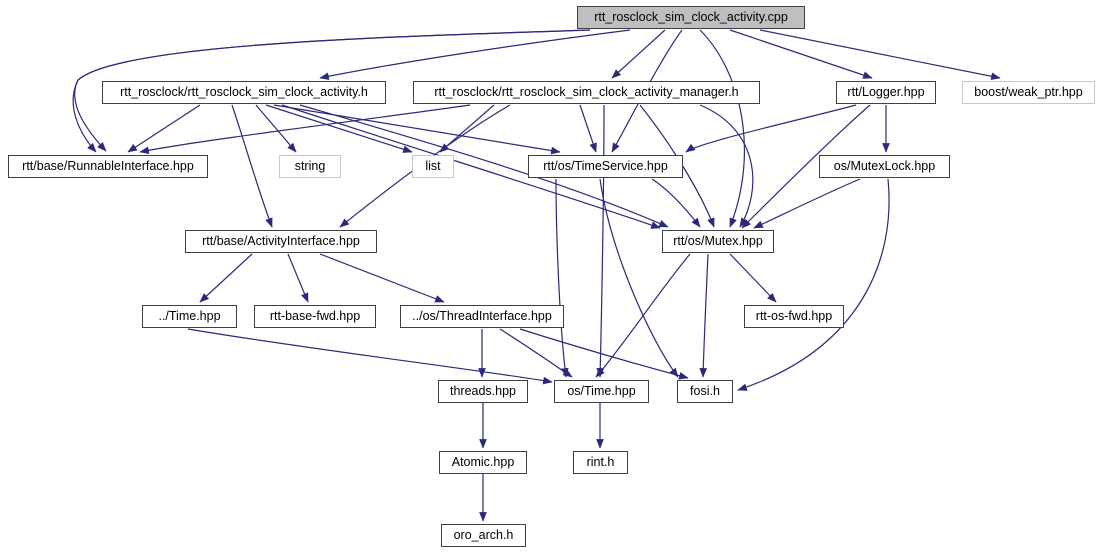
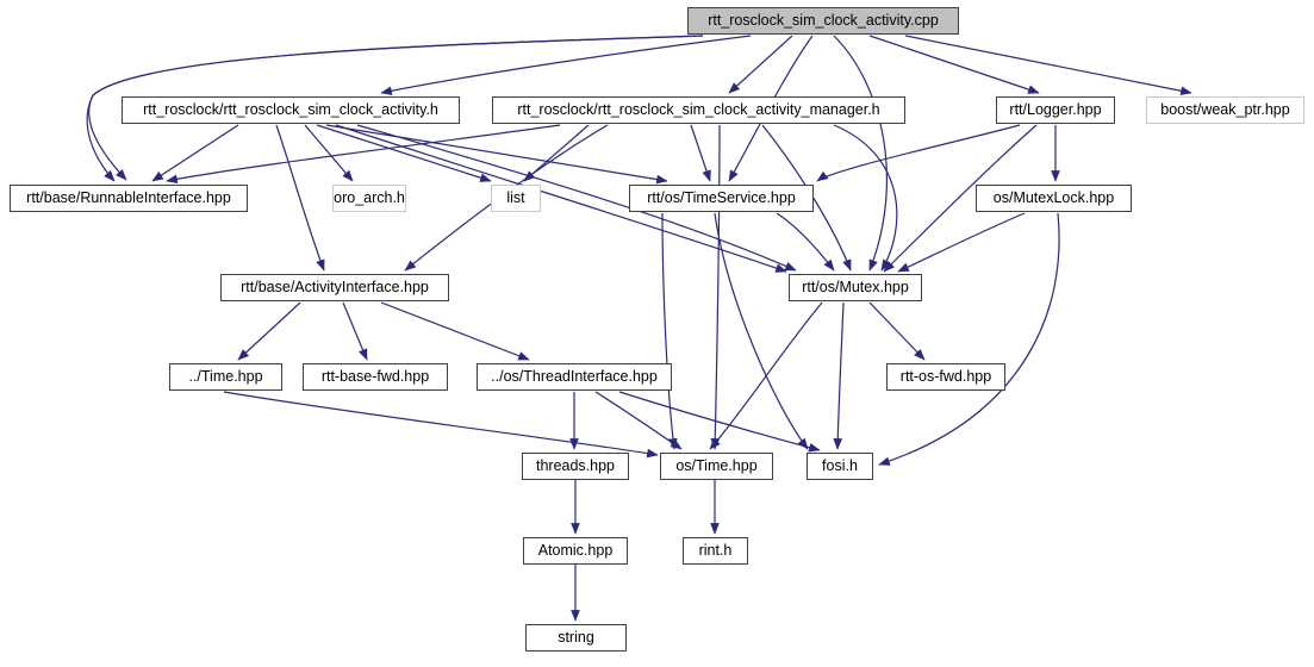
  rtt_rosclock_sim_clock_activity.cpp
  rtt_rosclock/rtt_rosclock_sim_clock_activity.h
  rtt_rosclock/rtt_rosclock_sim_clock_activity_manager.h
  rtt/Logger.hpp
  boost/weak_ptr.hpp
  rtt/base/RunnableInterface.hpp
- string
+ oro_arch.h
  list
  rtt/os/TimeService.hpp
  os/MutexLock.hpp
  rtt/base/ActivityInterface.hpp
  rtt/os/Mutex.hpp
  ../Time.hpp
  rtt-base-fwd.hpp
  ../os/ThreadInterface.hpp
  rtt-os-fwd.hpp
  threads.hpp
  os/Time.hpp
  fosi.h
  Atomic.hpp
  rint.h
- oro_arch.h
+ string
